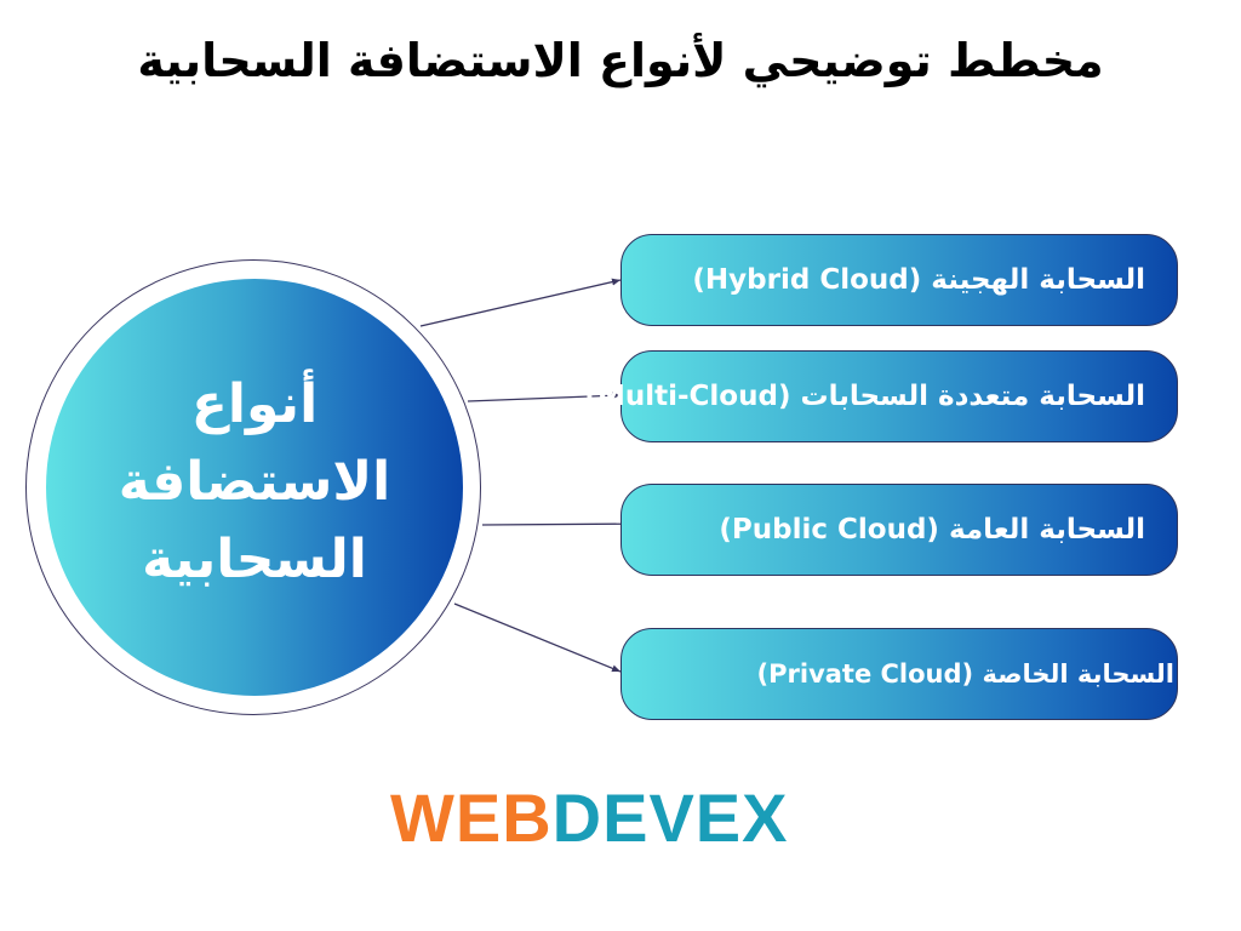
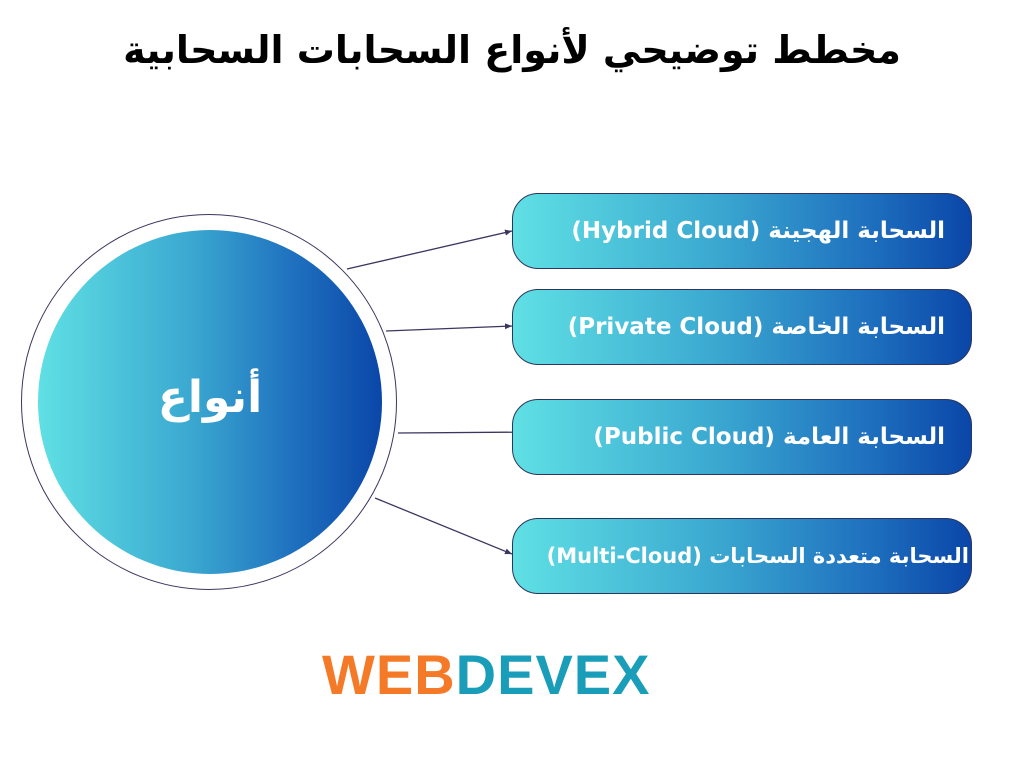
- مخطط توضيحي لأنواع الاستضافة السحابية
+ مخطط توضيحي لأنواع السحابات السحابية
  أنواع
- الاستضافة
- السحابية
  السحابة الهجينة (Hybrid Cloud)
- السحابة متعددة السحابات (Multi-Cloud)
+ السحابة الخاصة (Private Cloud)
  السحابة العامة (Public Cloud)
- السحابة الخاصة (Private Cloud)
+ السحابة متعددة السحابات (Multi-Cloud)
  WEBDEVEX
